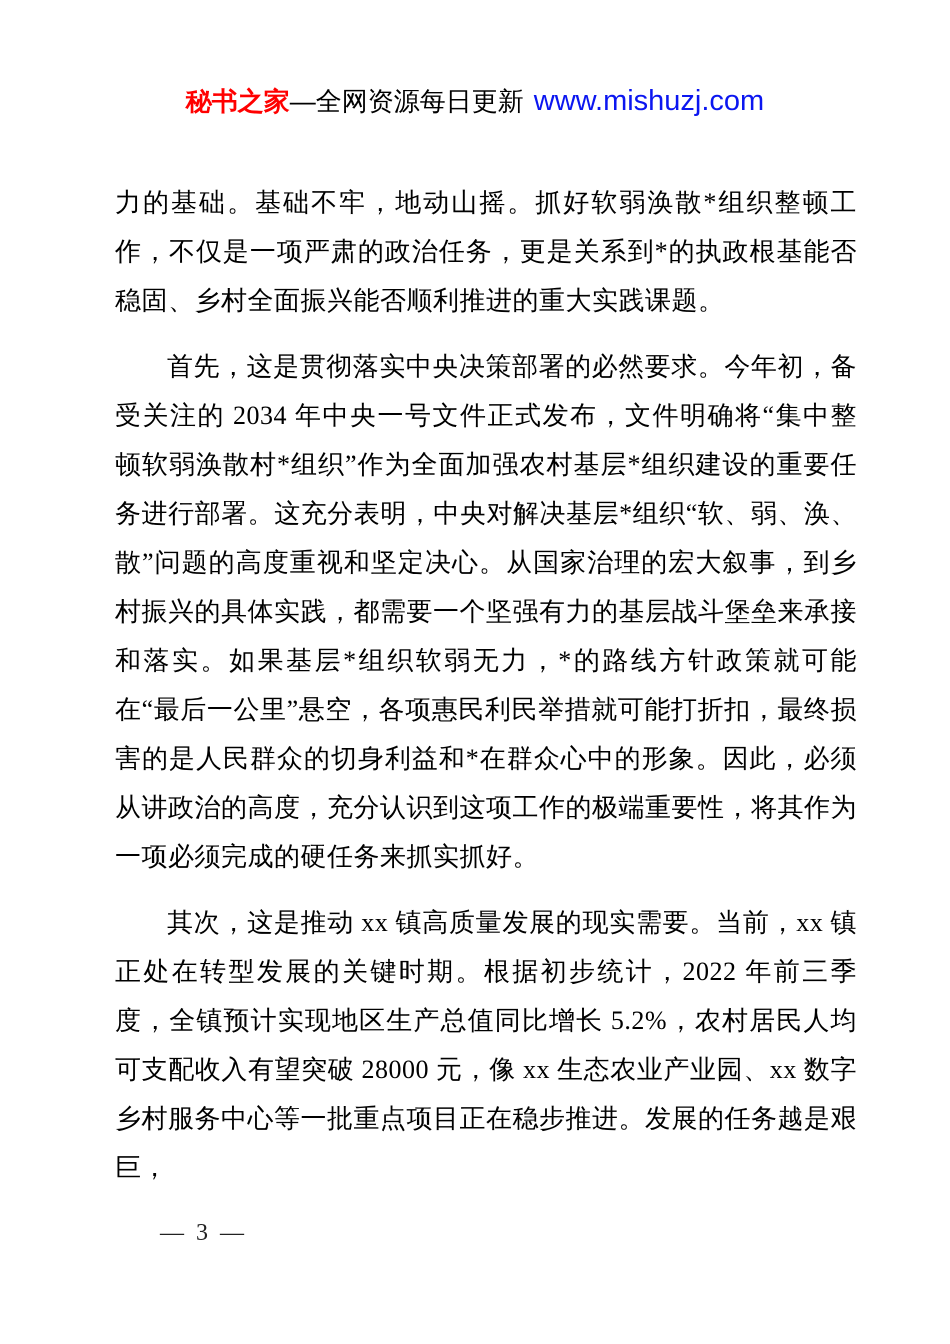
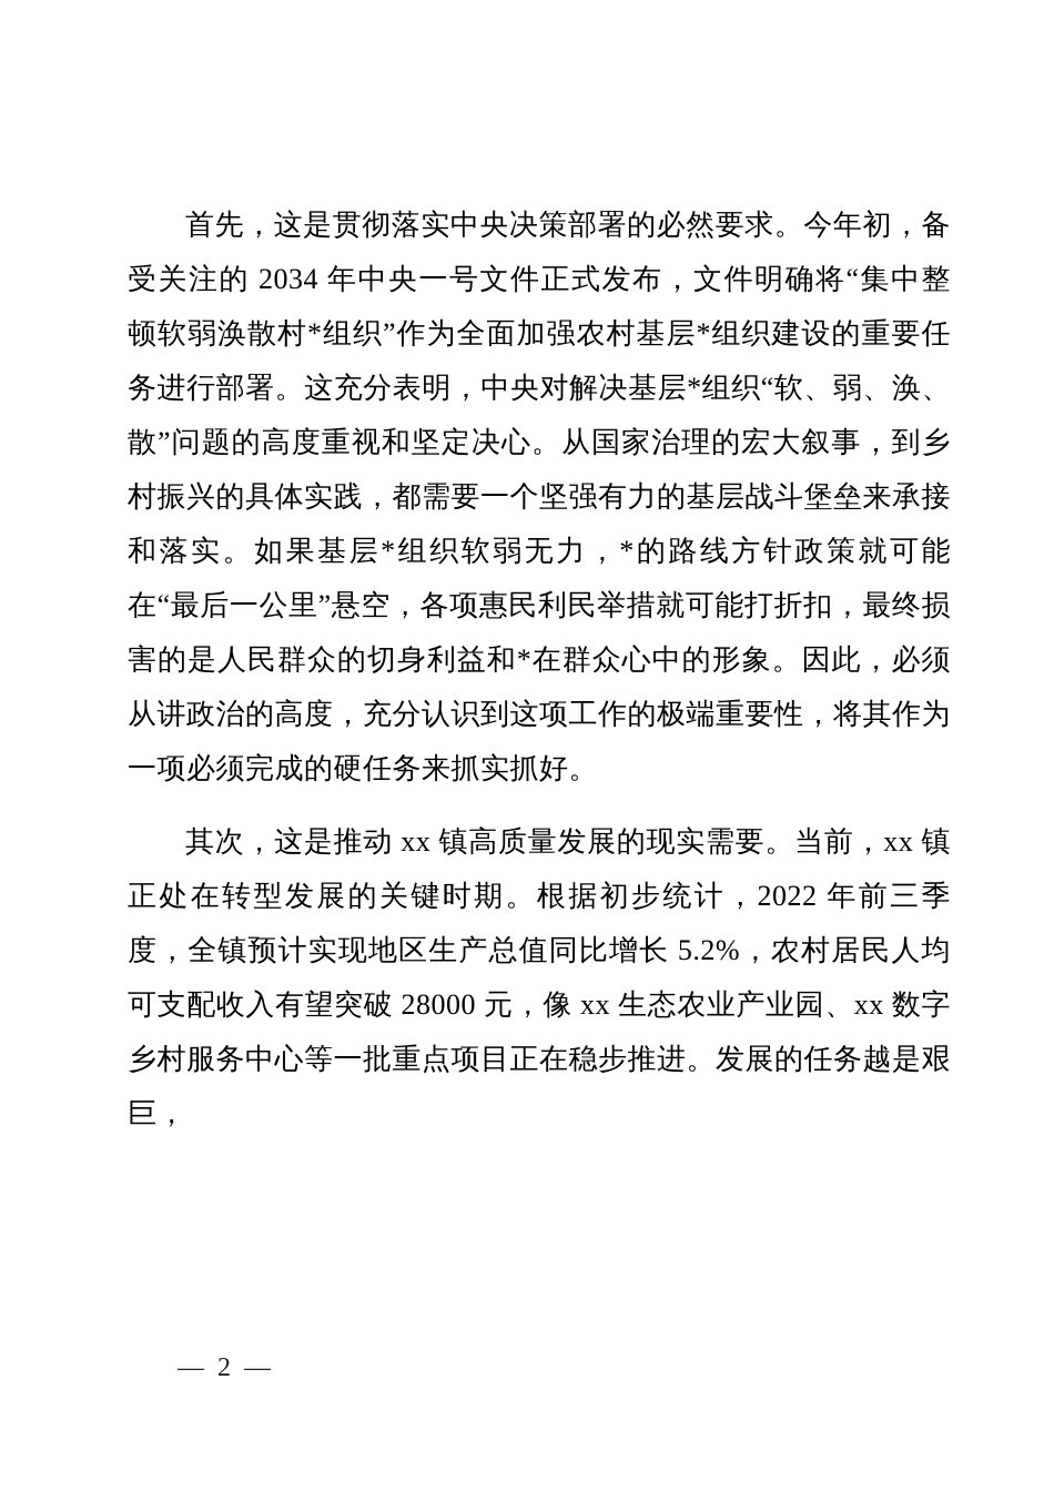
- 秘书之家—全网资源每日更新 www.mishuzj.com
- 力的基础。基础不牢，地动山摇。抓好软弱涣散*组织整顿工作，不仅是一项严肃的政治任务，更是关系到*的执政根基能否稳固、乡村全面振兴能否顺利推进的重大实践课题。
  首先，这是贯彻落实中央决策部署的必然要求。今年初，备受关注的 2034 年中央一号文件正式发布，文件明确将“集中整顿软弱涣散村*组织”作为全面加强农村基层*组织建设的重要任务进行部署。这充分表明，中央对解决基层*组织“软、弱、涣、散”问题的高度重视和坚定决心。从国家治理的宏大叙事，到乡村振兴的具体实践，都需要一个坚强有力的基层战斗堡垒来承接和落实。如果基层*组织软弱无力，*的路线方针政策就可能在“最后一公里”悬空，各项惠民利民举措就可能打折扣，最终损害的是人民群众的切身利益和*在群众心中的形象。因此，必须从讲政治的高度，充分认识到这项工作的极端重要性，将其作为一项必须完成的硬任务来抓实抓好。
  其次，这是推动 xx 镇高质量发展的现实需要。当前，xx 镇正处在转型发展的关键时期。根据初步统计，2022 年前三季度，全镇预计实现地区生产总值同比增长 5.2%，农村居民人均可支配收入有望突破 28000 元，像 xx 生态农业产业园、xx 数字乡村服务中心等一批重点项目正在稳步推进。发展的任务越是艰巨，
- — 3 —
+ — 2 —
